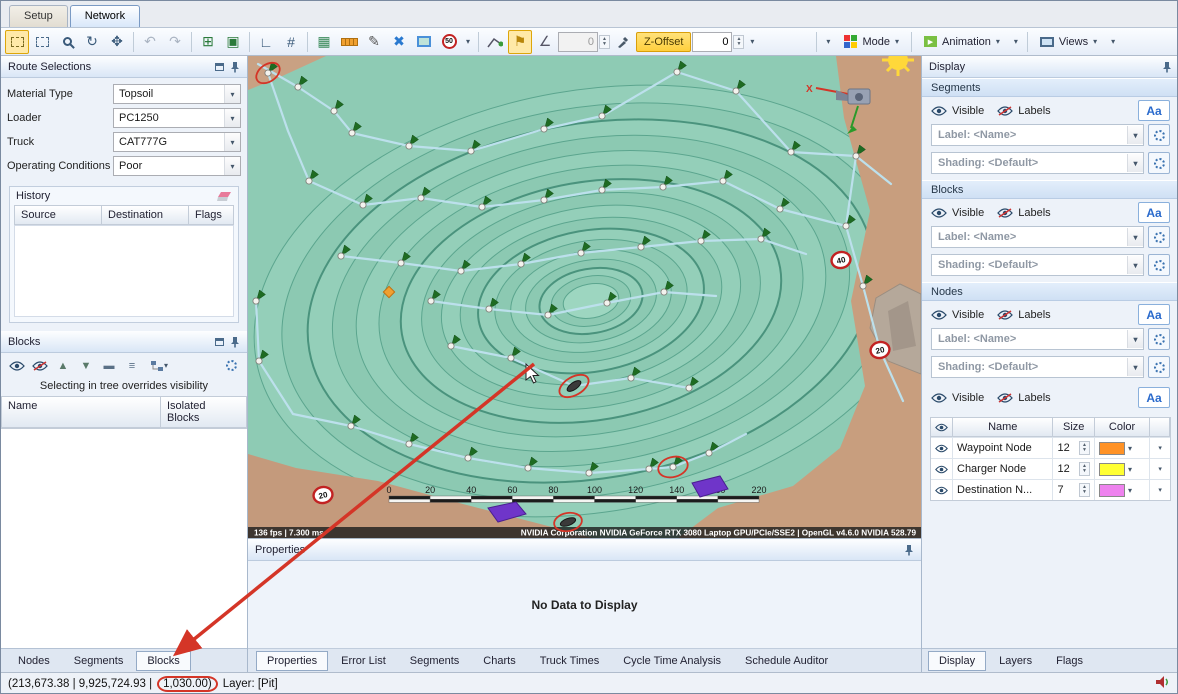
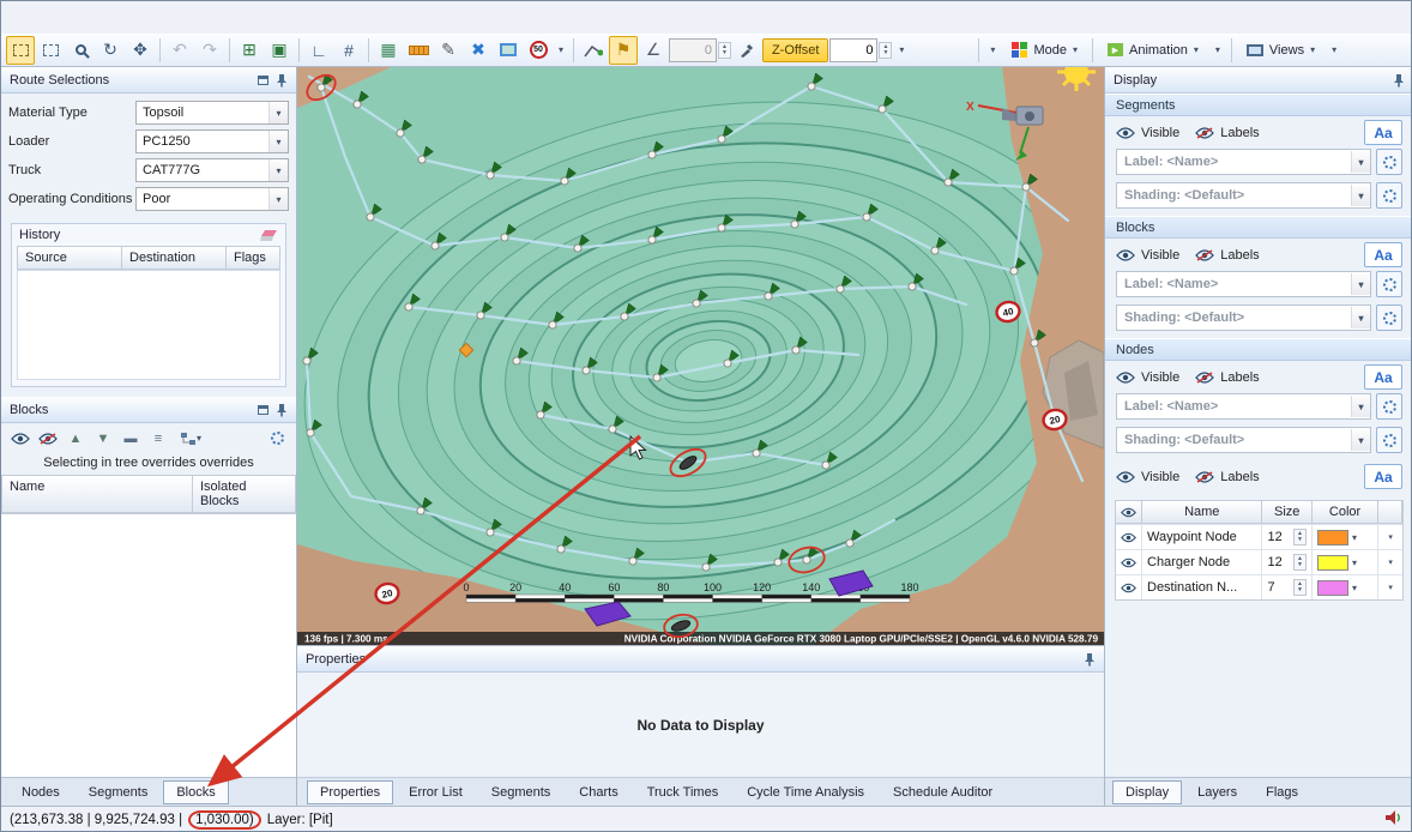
- Setup
- Network
  ↻
  ✥
  ↶
  ↷
  ⊞
  ▣
  ∟
  #
  ▦
  ✎
  ✖
  ▾
  ⚑
  ∠
  0
  Z-Offset
  0
  ▾
  ▾
  Mode
  ▾
  Animation
  ▾
  ▾
  Views
  ▾
  ▾
  Route Selections
  Material Type
  Topsoil
  ▾
  Loader
  PC1250
  ▾
  Truck
  CAT777G
  ▾
  Operating Conditions
  Poor
  ▾
  History
  Source
  Destination
  Flags
  Blocks
  ▲
  ▼
  ▬
  ≡
  ▾
- Selecting in tree overrides visibility
+ Selecting in tree overrides overrides
  Name
  Isolated Blocks
  Nodes
  Segments
  Blocks
  0
  20
  40
  60
  80
  100
  120
  140
- 220
+ 180
  136 fps | 7.300 ms
  NVIDIA Corporation NVIDIA GeForce RTX 3080 Laptop GPU/PCIe/SSE2 | OpenGL v4.6.0 NVIDIA 528.79
  X
  Propertie
  No Data to Display
  Properties
  Error List
  Segments
  Charts
  Truck Times
  Cycle Time Analysis
  Schedule Auditor
  Display
  Segments
  Visible
  Labels
  Aa
  Label: <Name>
  ▾
  Shading: <Default>
  ▾
  Blocks
  Visible
  Labels
  Aa
  Label: <Name>
  ▾
  Shading: <Default>
  ▾
  Nodes
  Visible
  Labels
  Aa
  Label: <Name>
  ▾
  Shading: <Default>
  ▾
  Visible
  Labels
  Aa
  Name
  Size
  Color
  Waypoint Node
  12
  ▾
  Charger Node
  12
  ▾
  Destination N...
  7
  ▾
  Display
  Layers
  Flags
  (213,673.38 | 9,925,724.93 |
  1,030.00)
  Layer: [Pit]
